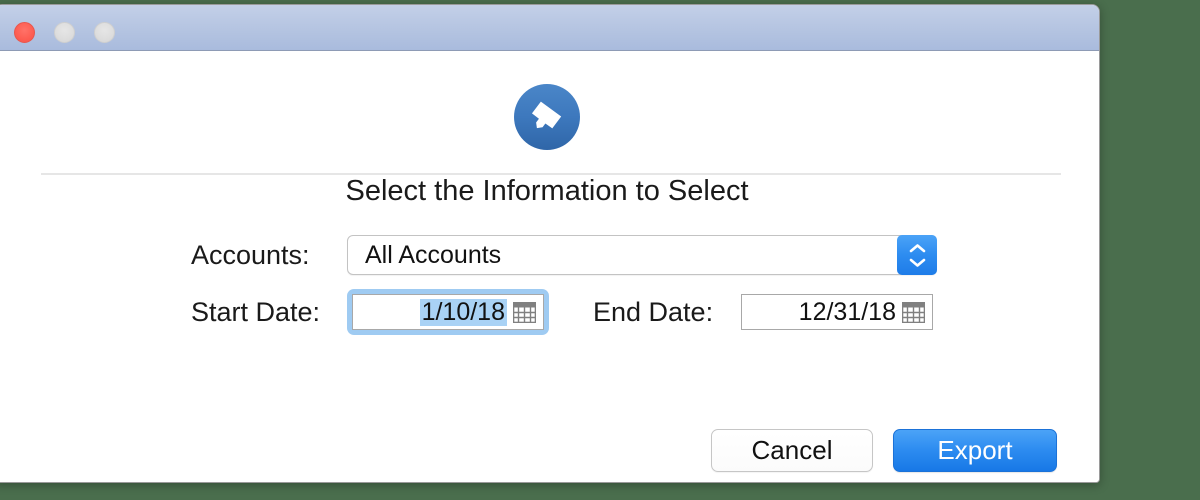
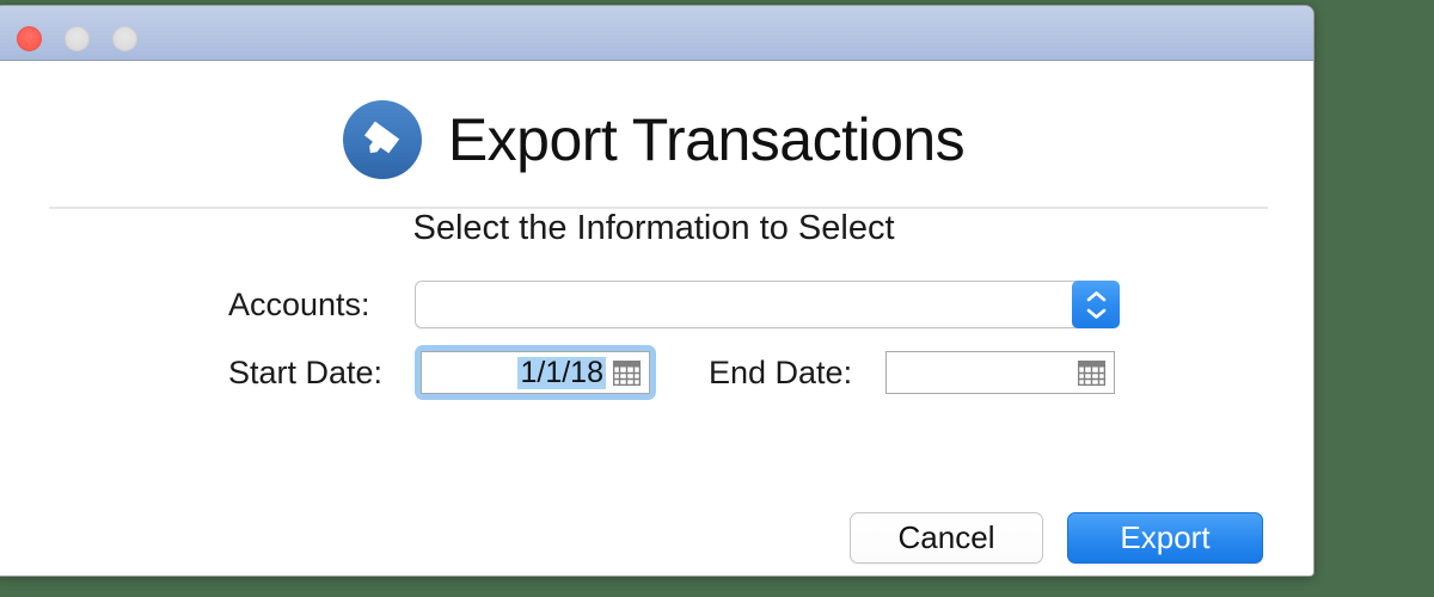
+ Export Transactions
  Select the Information to Select
  Accounts:
- All Accounts
  Start Date:
- 1/10/18
+ 1/1/18
  End Date:
- 12/31/18
  Cancel
  Export
